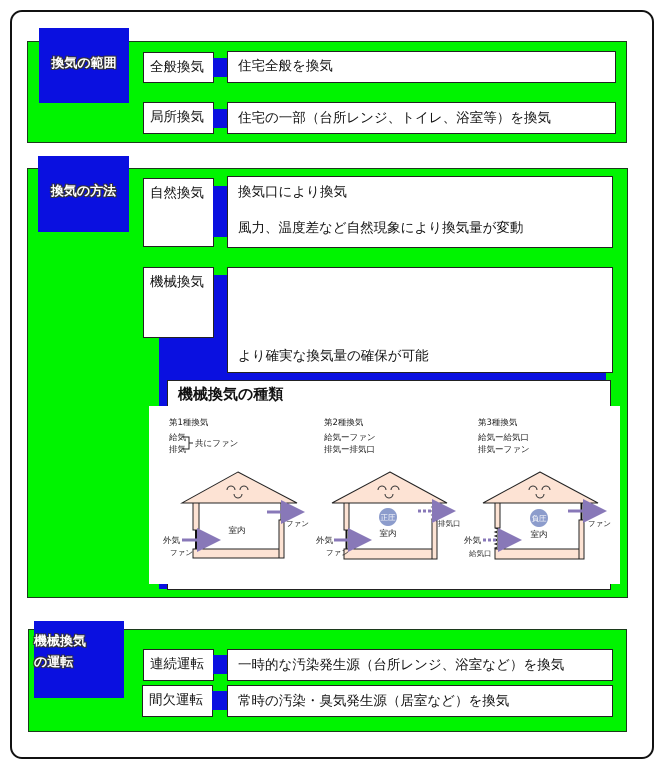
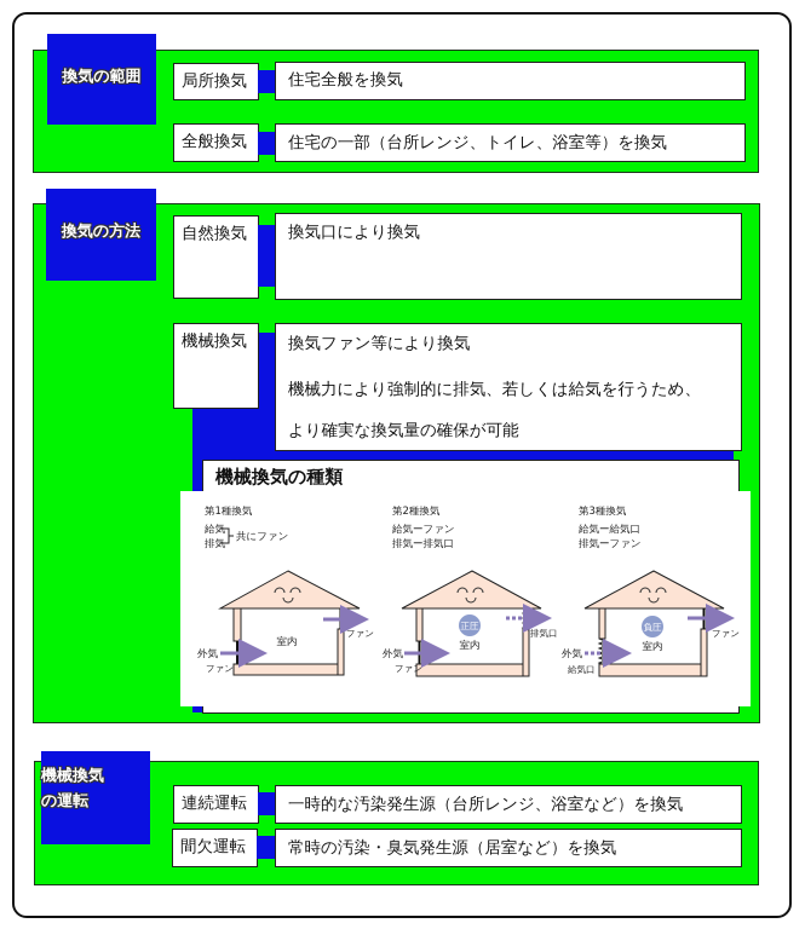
  換気の範囲
- 全般換気
+ 局所換気
  住宅全般を換気
- 局所換気
+ 全般換気
  住宅の一部（台所レンジ、トイレ、浴室等）を換気
  換気の方法
  自然換気
  換気口により換気
- 風力、温度差など自然現象により換気量が変動
  機械換気
+ 換気ファン等により換気
+ 機械力により強制的に排気、若しくは給気を行うため、
  より確実な換気量の確保が可能
  機械換気の種類
  第1種換気
  給気
  排気
  共にファン
  第2種換気
  給気ーファン
  排気ー排気口
  第3種換気
  給気ー給気口
  排気ーファン
  室内
  外気
  ファン
  ファン
  正圧
  室内
  外気
  ファン
  排気口
  負圧
  室内
  外気
  給気口
  ファン
  機械換気
  の運転
  連続運転
  一時的な汚染発生源（台所レンジ、浴室など）を換気
  間欠運転
  常時の汚染・臭気発生源（居室など）を換気
